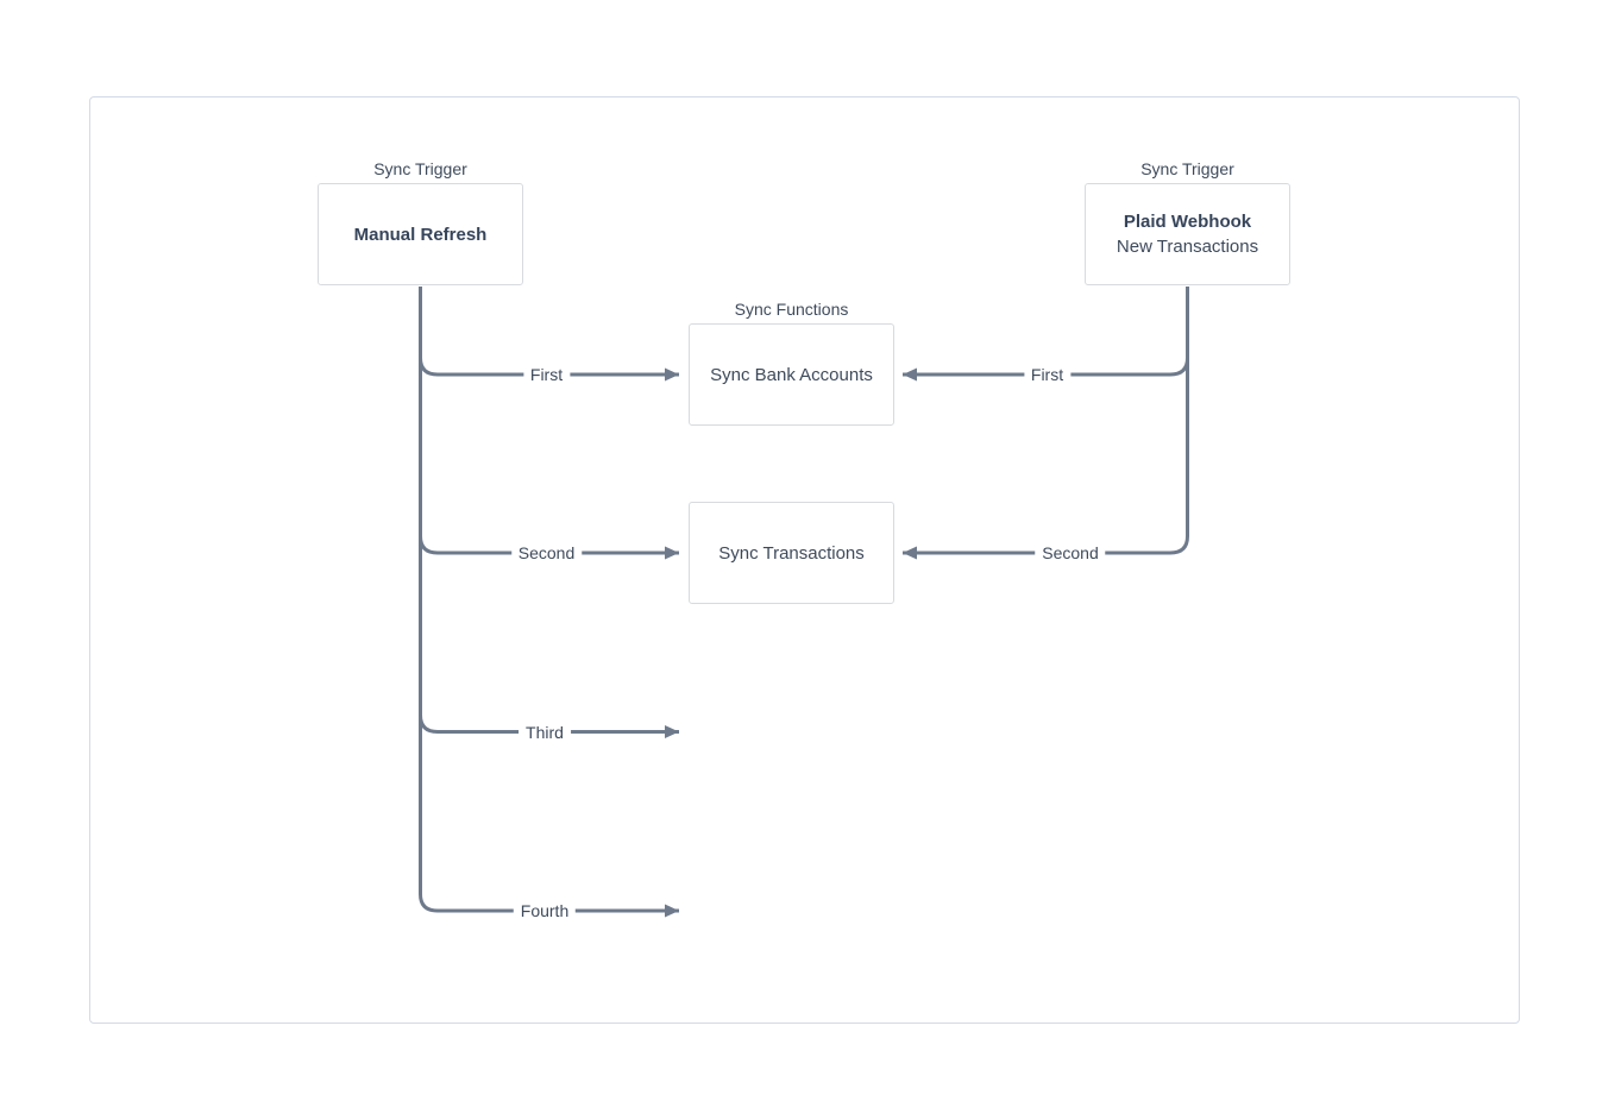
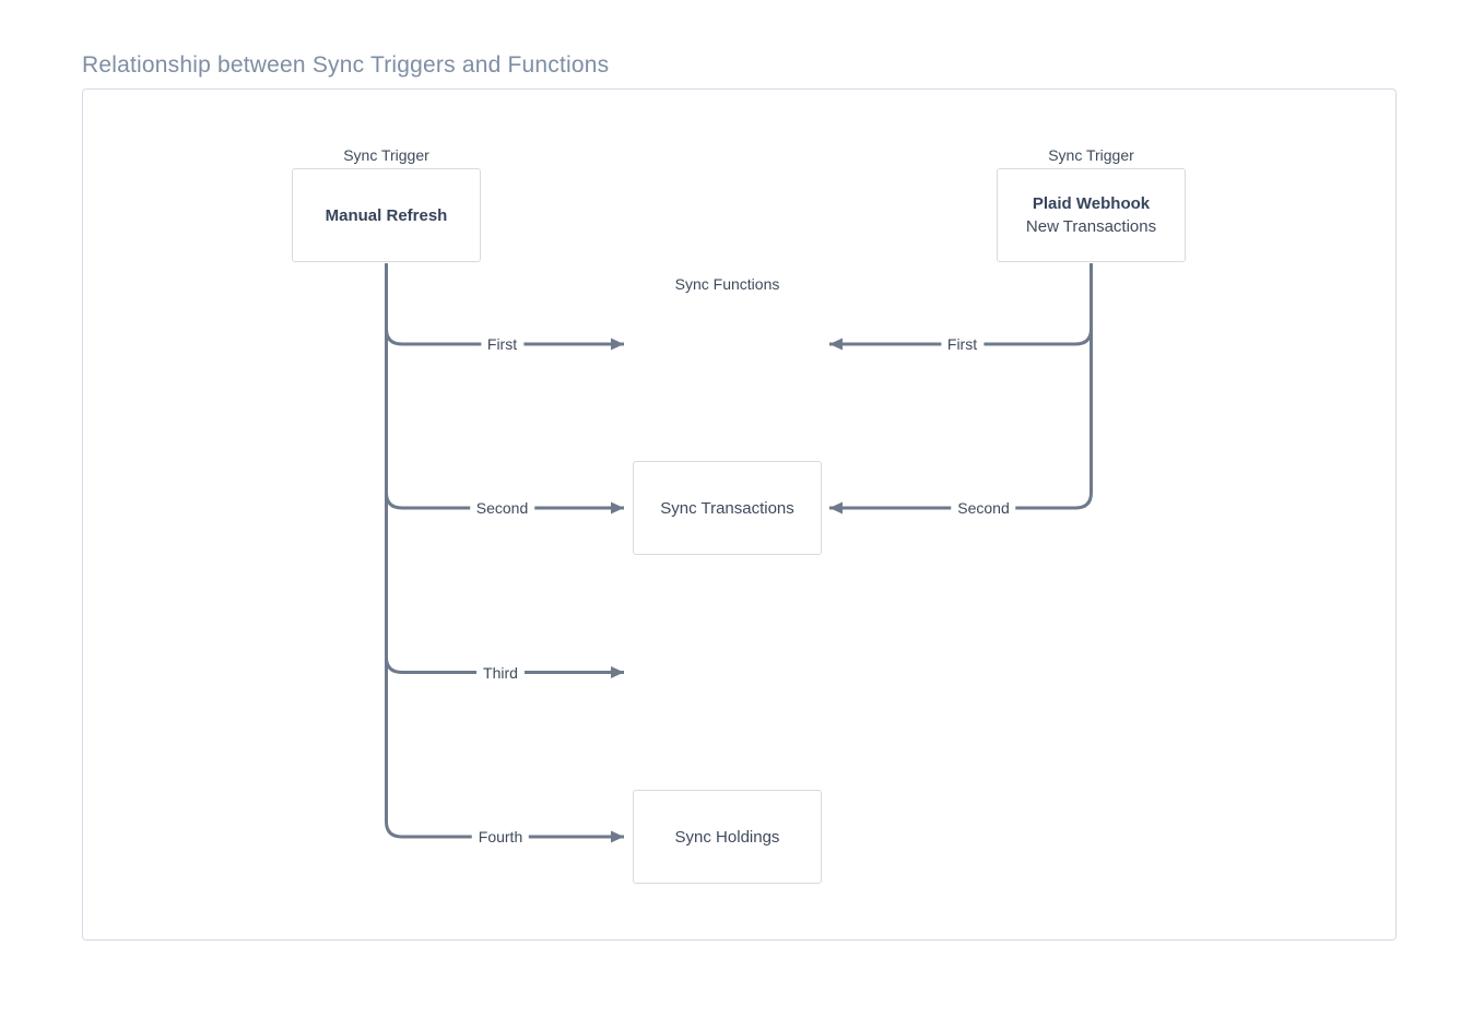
+ Relationship between Sync Triggers and Functions
  Sync Trigger
  Sync Trigger
  Sync Functions
  Manual Refresh
  Plaid Webhook
  New Transactions
- Sync Bank Accounts
  Sync Transactions
+ Sync Holdings
  First
  Second
  Third
  Fourth
  First
  Second
